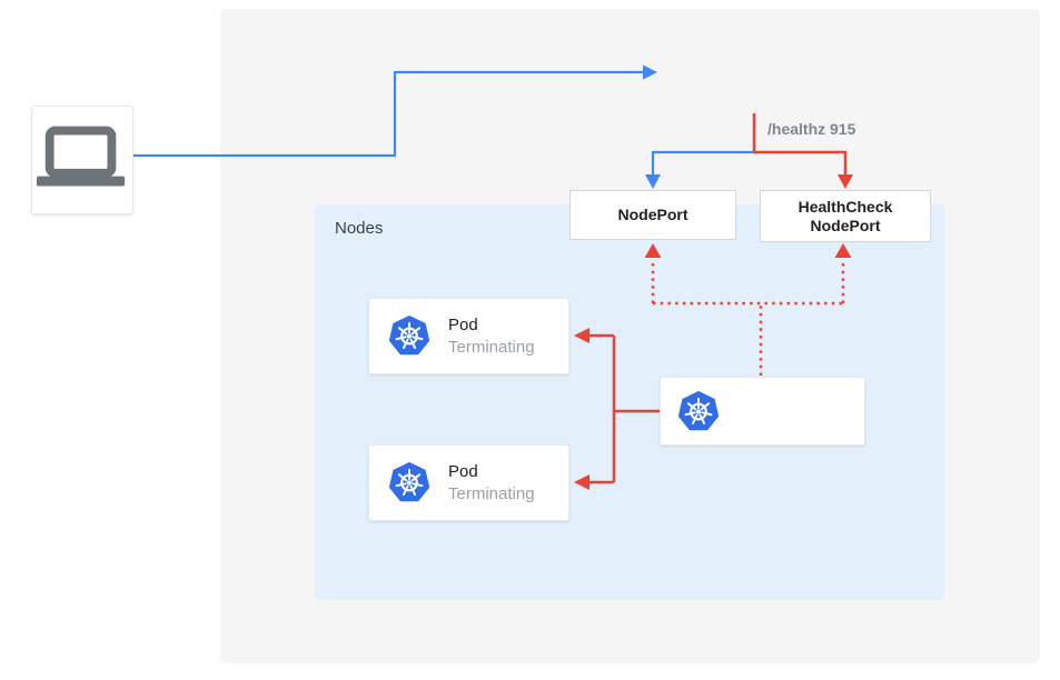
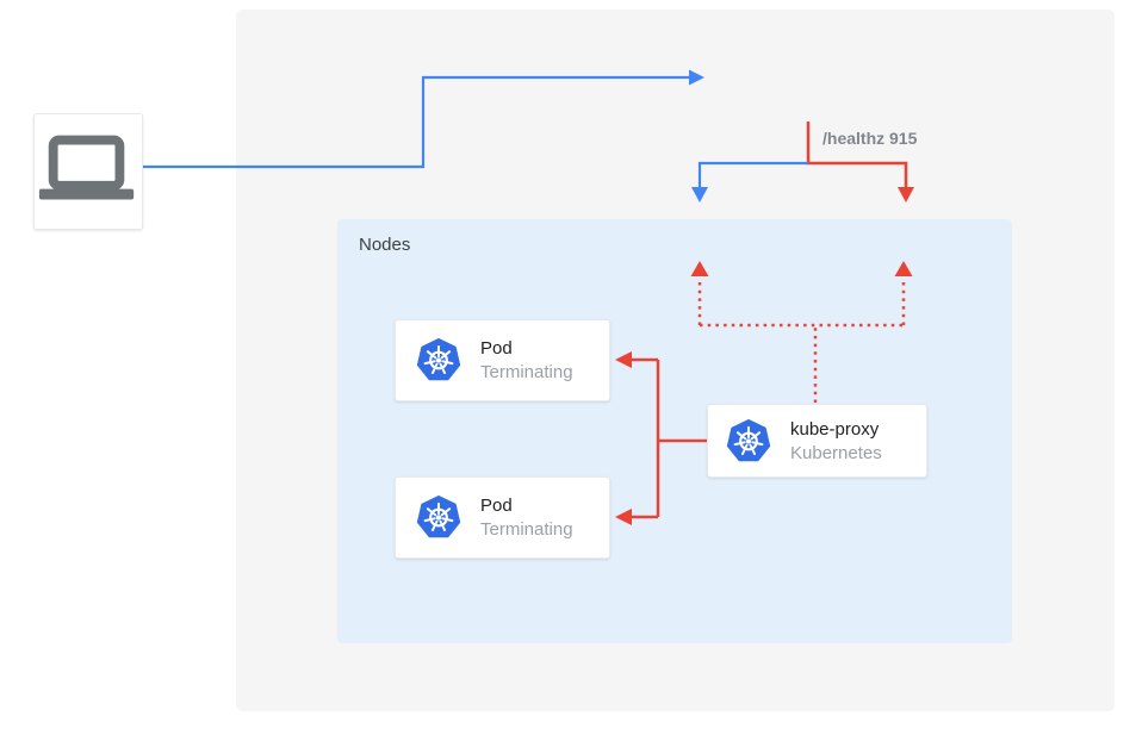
  Nodes
  /healthz 915
- NodePort
- HealthCheck NodePort
  Pod
  Terminating
  Pod
  Terminating
+ kube-proxy
+ Kubernetes
